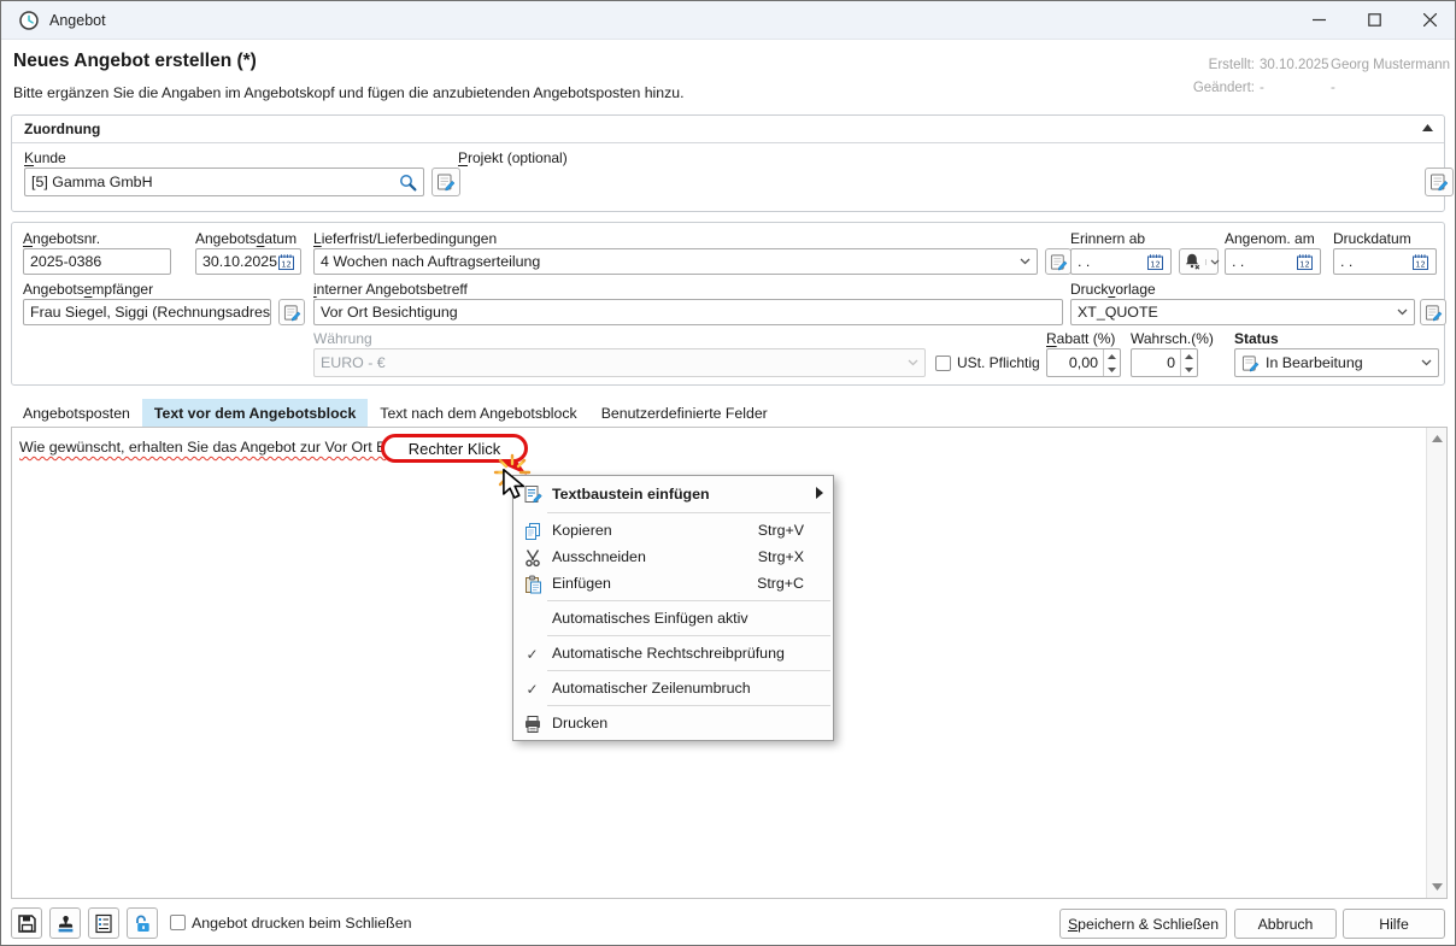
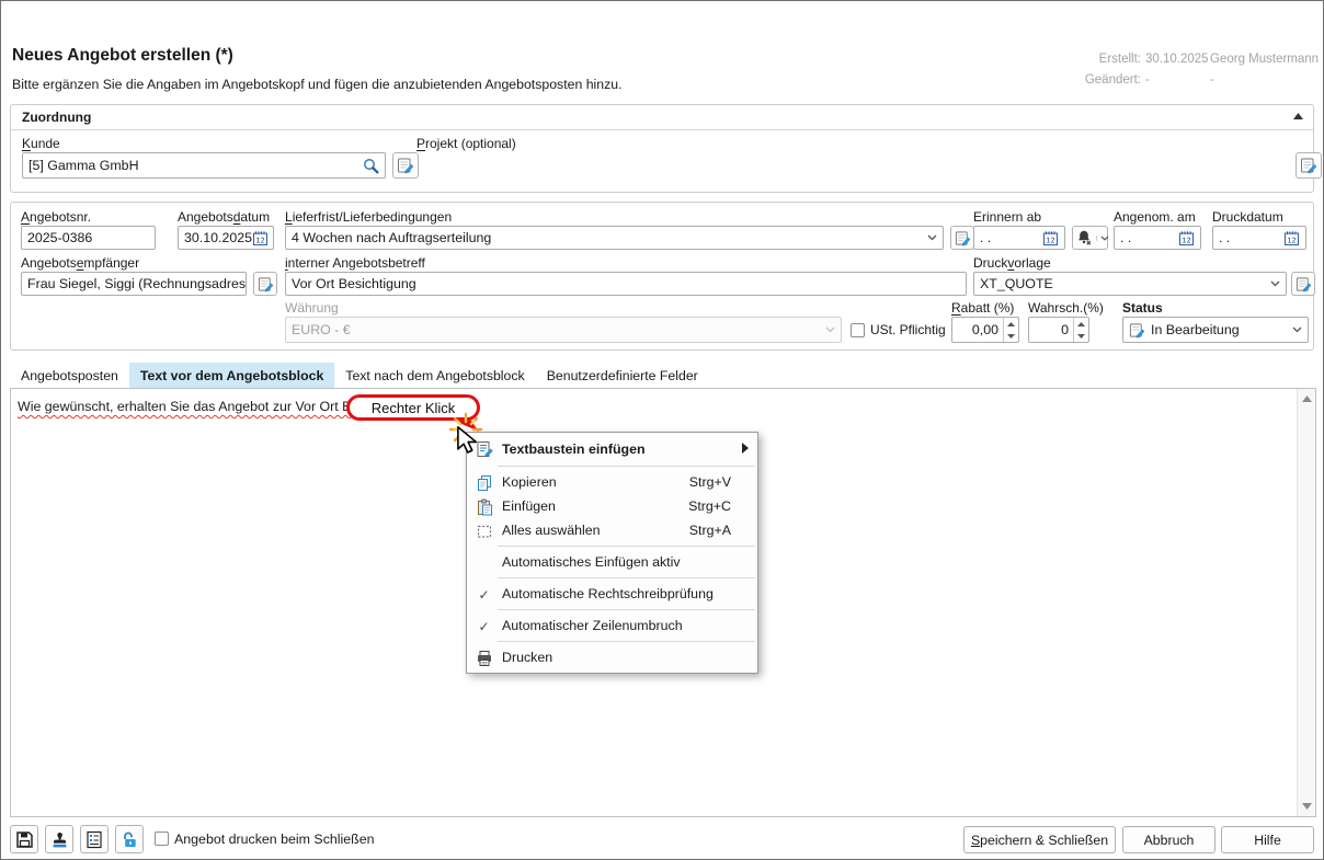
- Angebot
  Neues Angebot erstellen (*)
  Bitte ergänzen Sie die Angaben im Angebotskopf und fügen die anzubietenden Angebotsposten hinzu.
  Erstellt:
  30.10.2025
  Georg Mustermann
  Geändert:
  -
  -
  Zuordnung
  Kunde
  [5] Gamma GmbH
  Projekt (optional)
  Angebotsnr.
  Angebotsdatum
  Lieferfrist/Lieferbedingungen
  Erinnern ab
  Angenom. am
  Druckdatum
  2025-0386
  30.10.2025
  12
  4 Wochen nach Auftragserteilung
  . .
  12
  . .
  12
  . .
  12
  Angebotsempfänger
  interner Angebotsbetreff
  Druckvorlage
  Frau Siegel, Siggi (Rechnungsadres
  Vor Ort Besichtigung
  XT_QUOTE
  Währung
  EURO - €
  USt. Pflichtig
  Rabatt (%)
  0,00
  Wahrsch.(%)
  0
  Status
  In Bearbeitung
  Angebotsposten
  Text vor dem Angebotsblock
  Text nach dem Angebotsblock
  Benutzerdefinierte Felder
  Wie gewünscht, erhalten Sie das Angebot zur Vor Ort
  Rechter Klick
  Textbaustein einfügen
  Kopieren
  Strg+V
- Ausschneiden
- Strg+X
  Einfügen
  Strg+C
+ Alles auswählen
+ Strg+A
  Automatisches Einfügen aktiv
  ✓
  Automatische Rechtschreibprüfung
  ✓
  Automatischer Zeilenumbruch
  Drucken
  Angebot drucken beim Schließen
  S
  peichern & Schließen
  Abbruch
  Hilfe
